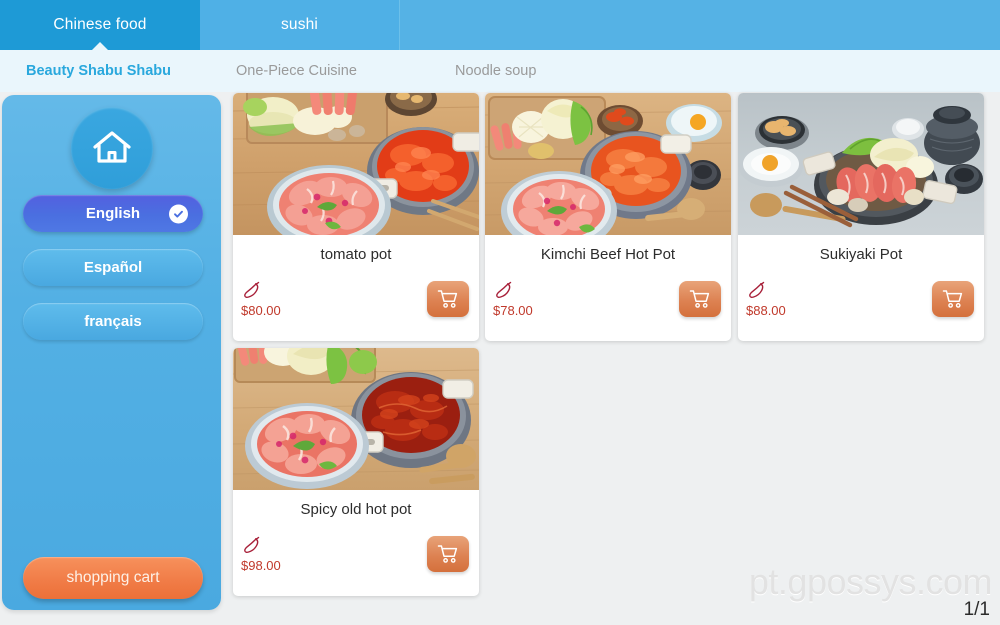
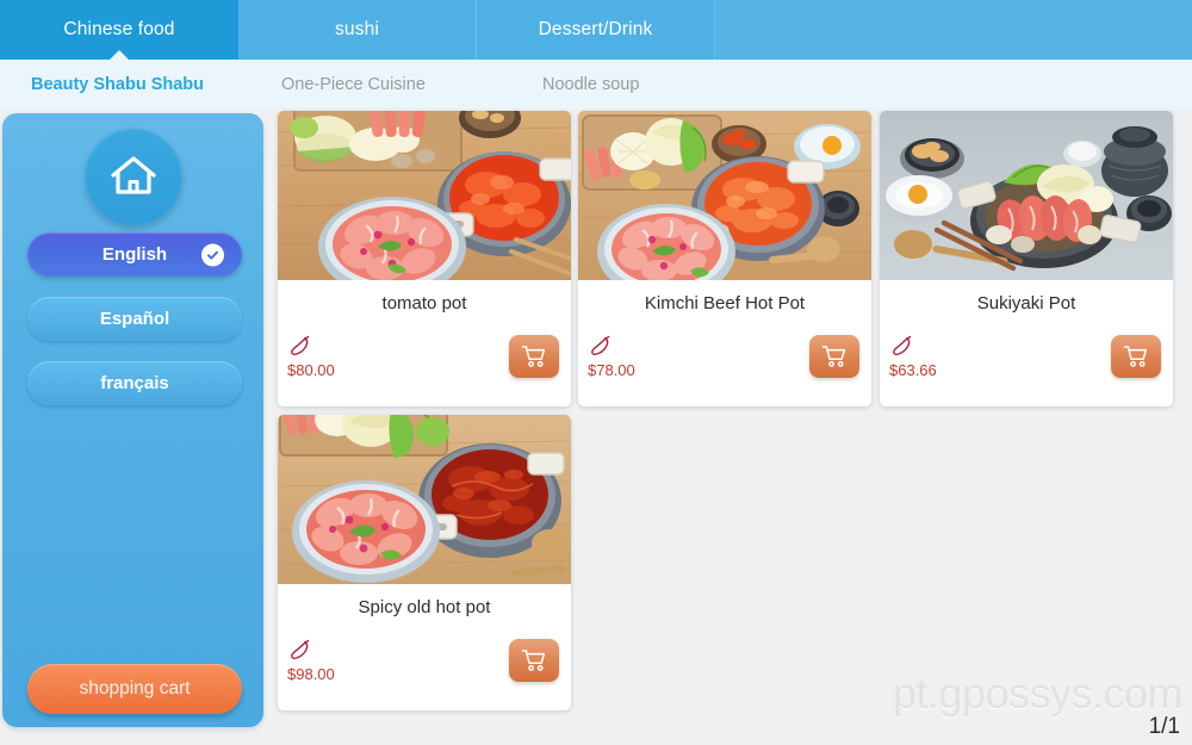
  Chinese food
  sushi
+ Dessert/Drink
  Beauty Shabu Shabu
  One-Piece Cuisine
  Noodle soup
  English
  Español
  français
  shopping cart
  tomato pot
  $80.00
  Kimchi Beef Hot Pot
  $78.00
  Sukiyaki Pot
- $88.00
+ $63.66
  Spicy old hot pot
  $98.00
  pt.gpossys.com
  1/1
